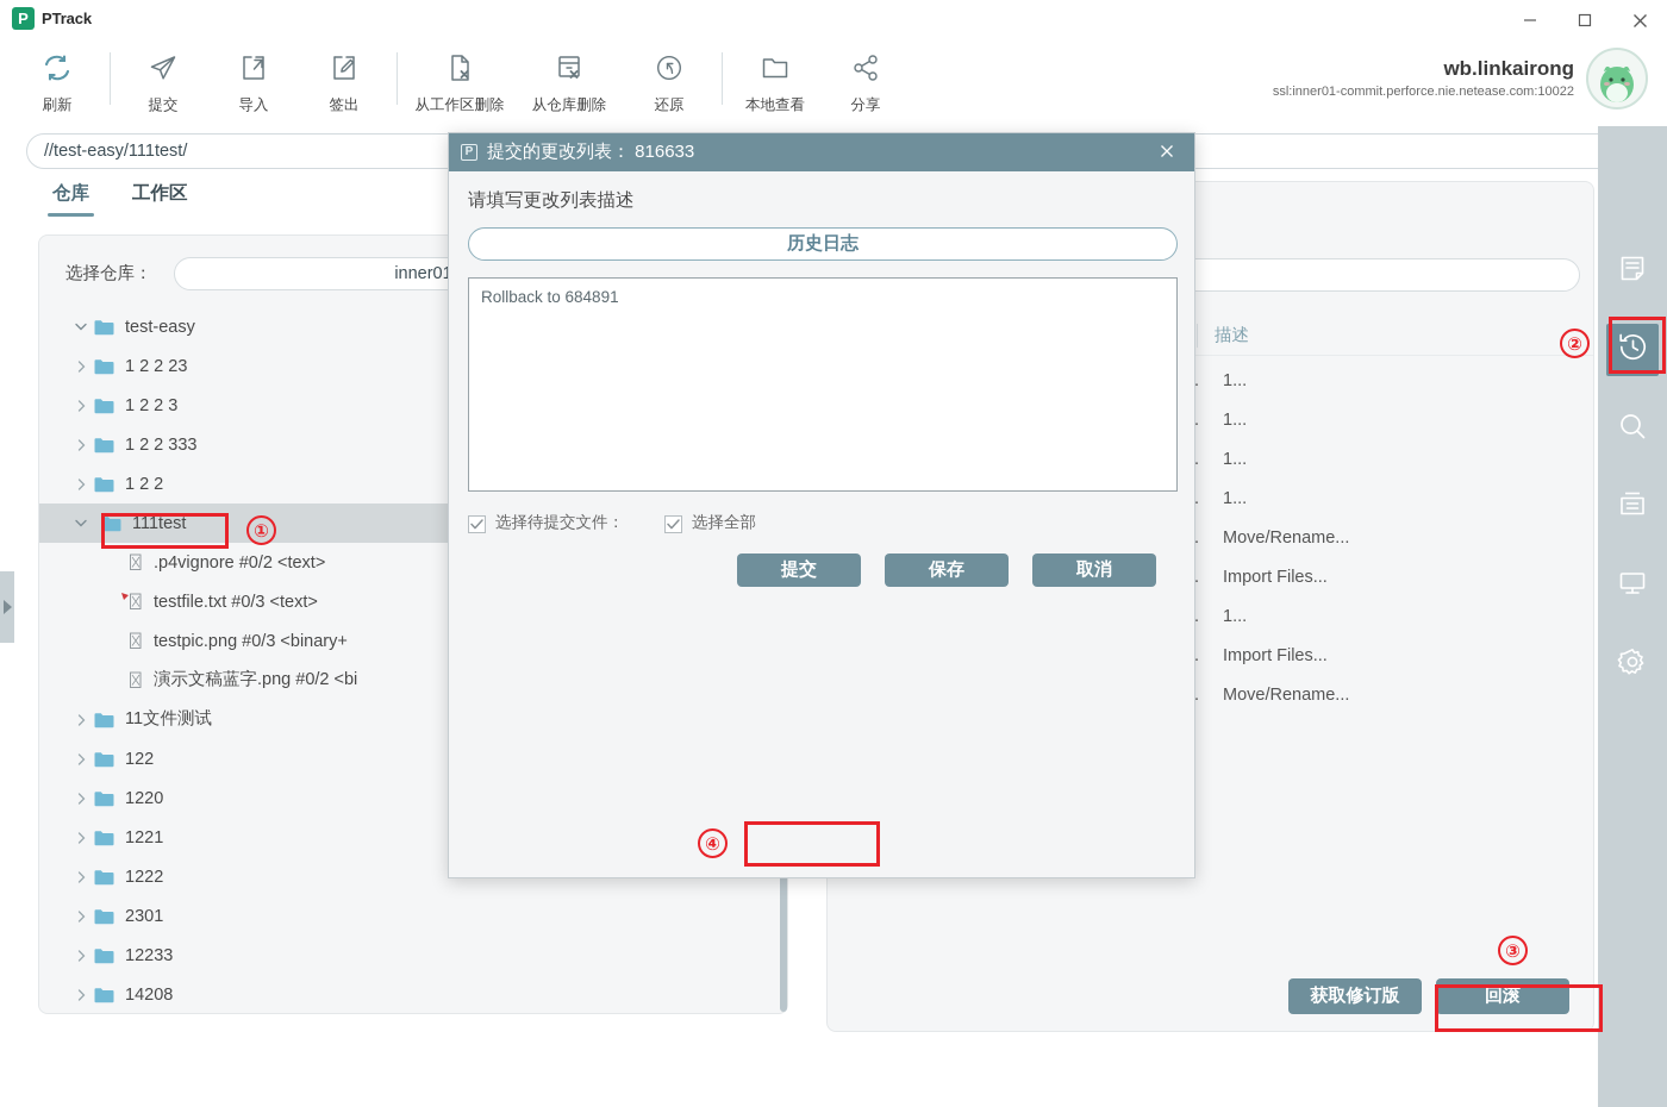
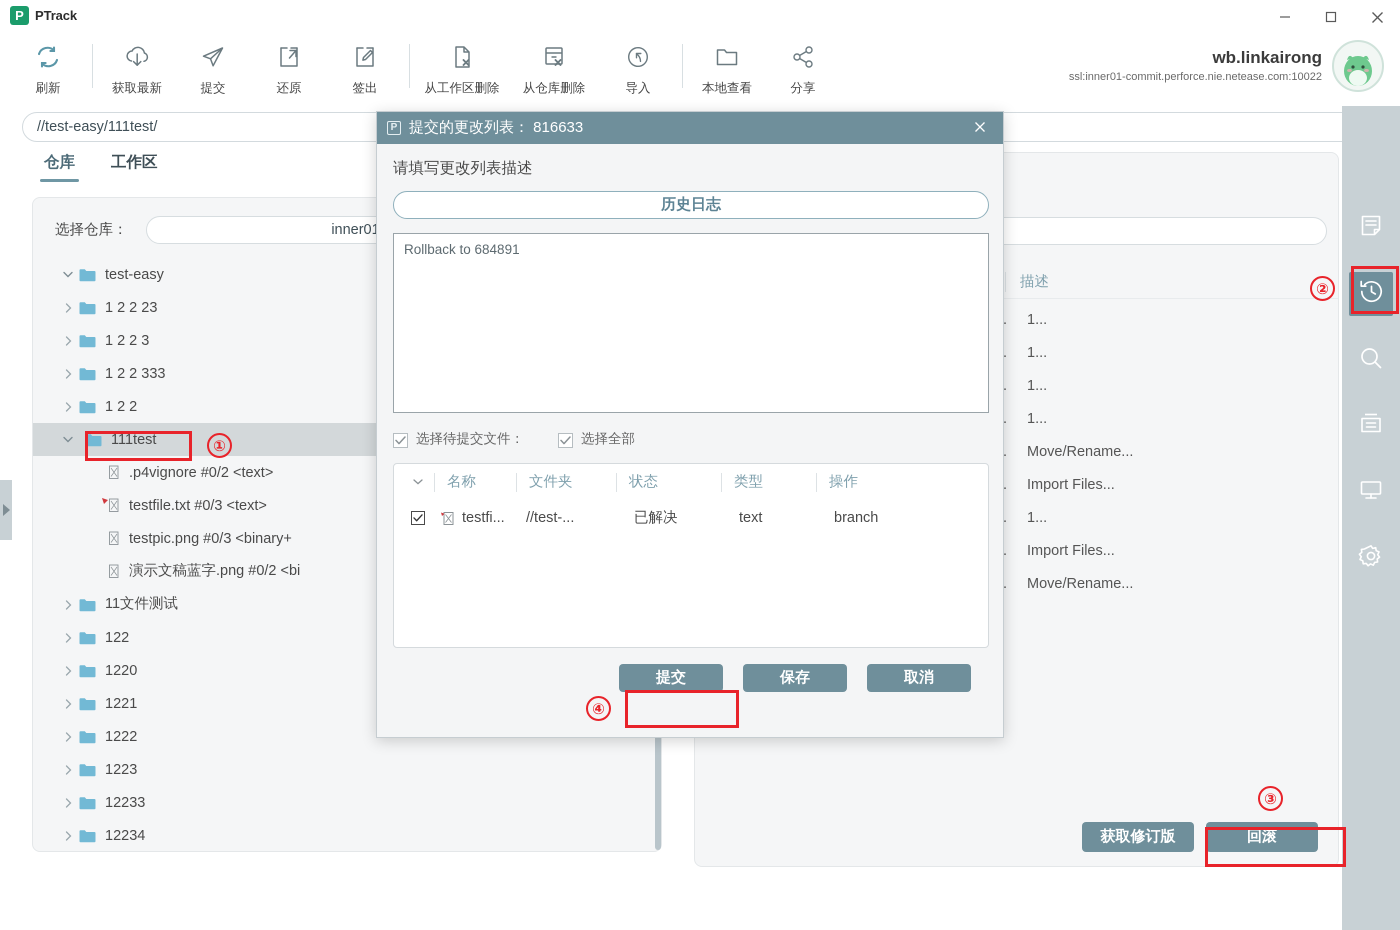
  P
  PTrack
  刷新
+ 获取最新
  提交
- 导入
+ 还原
  签出
  从工作区删除
  从仓库删除
- 还原
+ 导入
  本地查看
  分享
  wb.linkairong
  ssl:inner01-commit.perforce.nie.netease.com:10022
  //test-easy/111test/
  仓库
  工作区
  选择仓库：
  inner0
  test-easy
  1 2 2 23
  1 2 2 3
  1 2 2 333
  1 2 2
  111test
  .p4vignore #0/2 <text>
  testfile.txt #0/3 <text>
  testpic.png #0/3 <binary+
  演示文稿蓝字.png #0/2 <bi
  11文件测试
  122
  1220
  1221
  1222
- 2301
+ 1223
  12233
- 14208
+ 12234
  描述
  1...
  1...
  1...
  1...
  Move/Rename...
  Import Files...
  1...
  Import Files...
  Move/Rename...
  获取修订版
  回滚
  ①
  ②
  ③
  P
  提交的更改列表： 816633
  请填写更改列表描述
  历史日志
  Rollback to 684891
  选择待提交文件：
  选择全部
+ 名称
+ 文件夹
+ 状态
+ 类型
+ 操作
+ testfi...
+ //test-...
+ 已解决
+ text
+ branch
  提交
  保存
  取消
  ④
